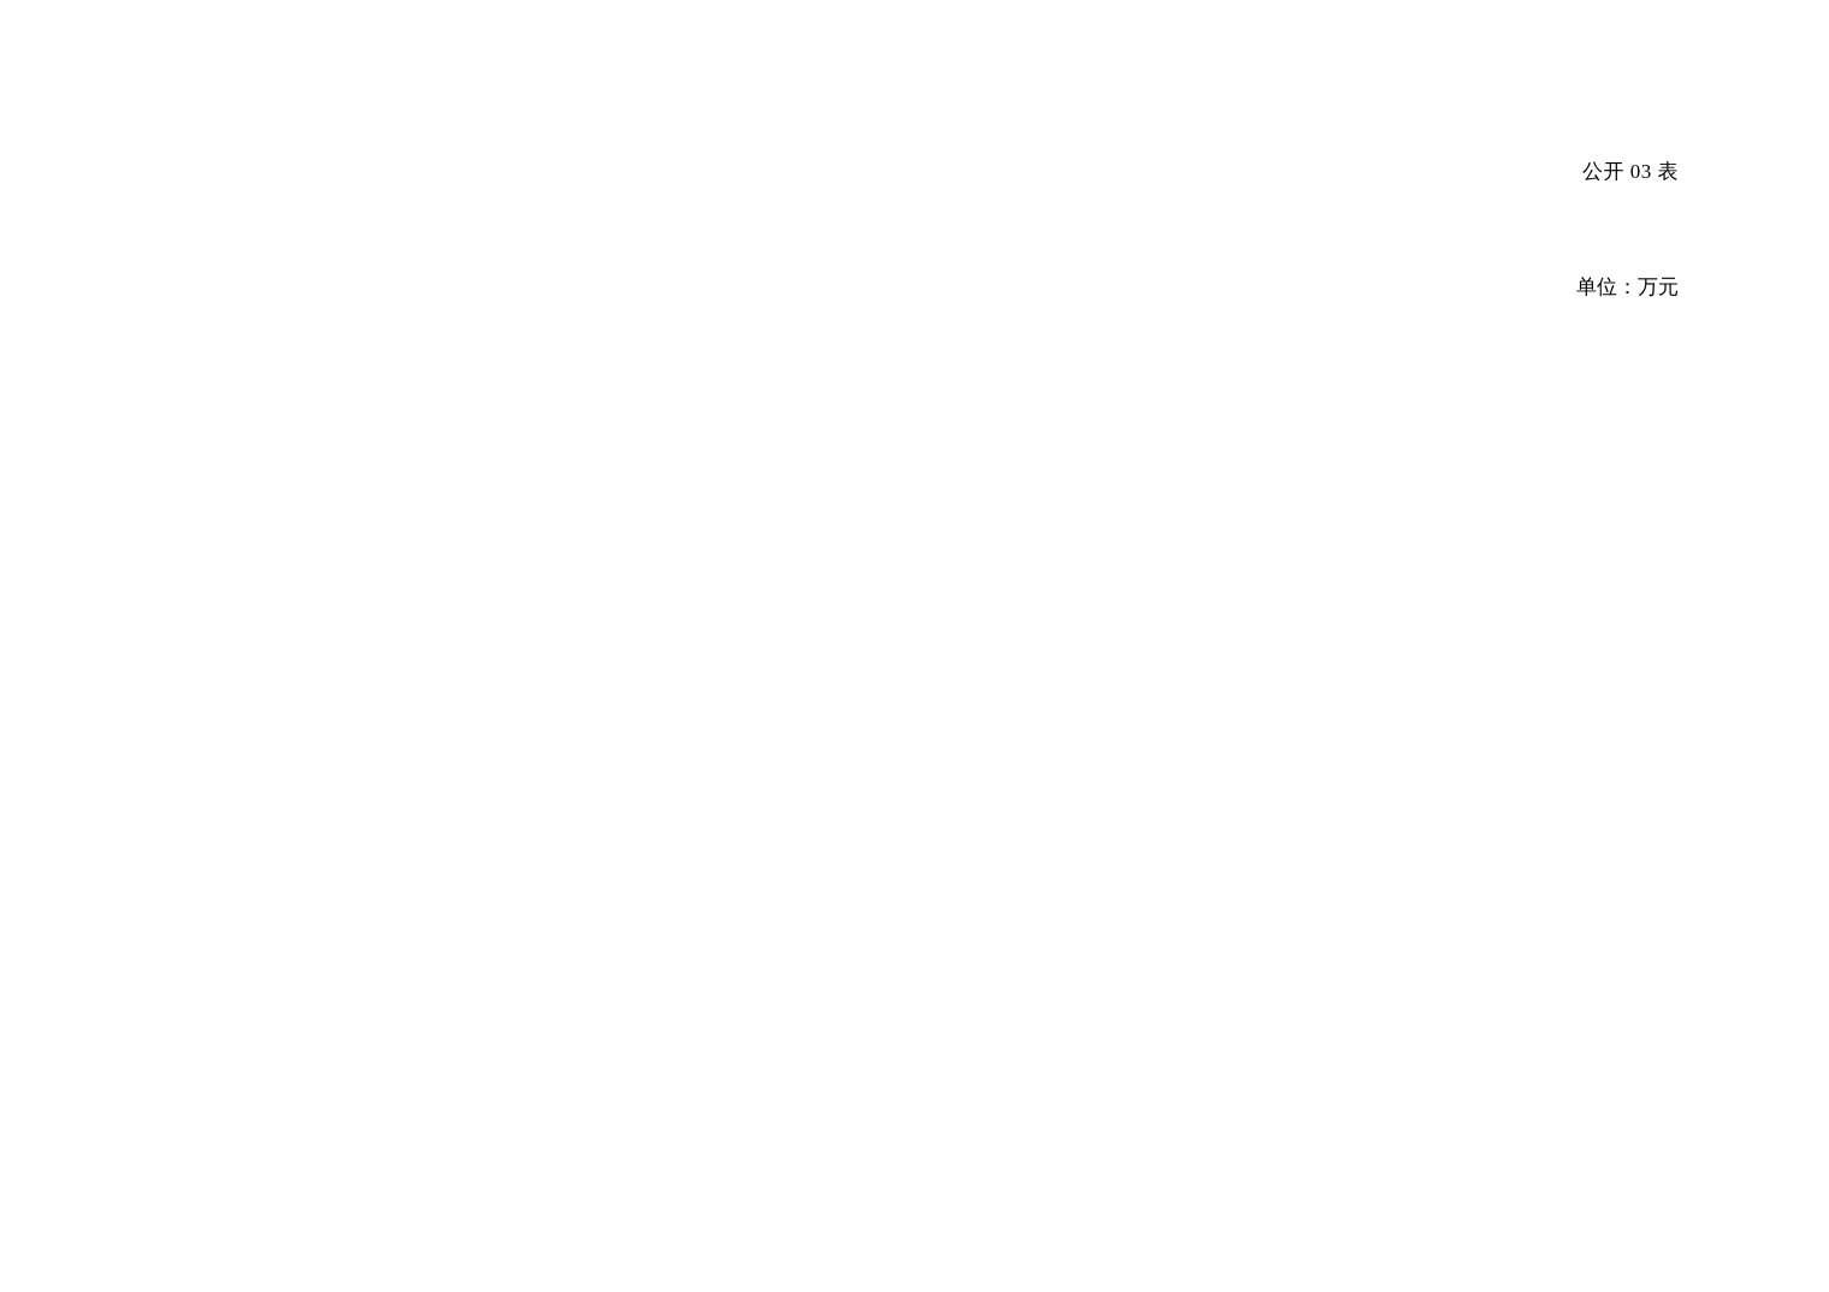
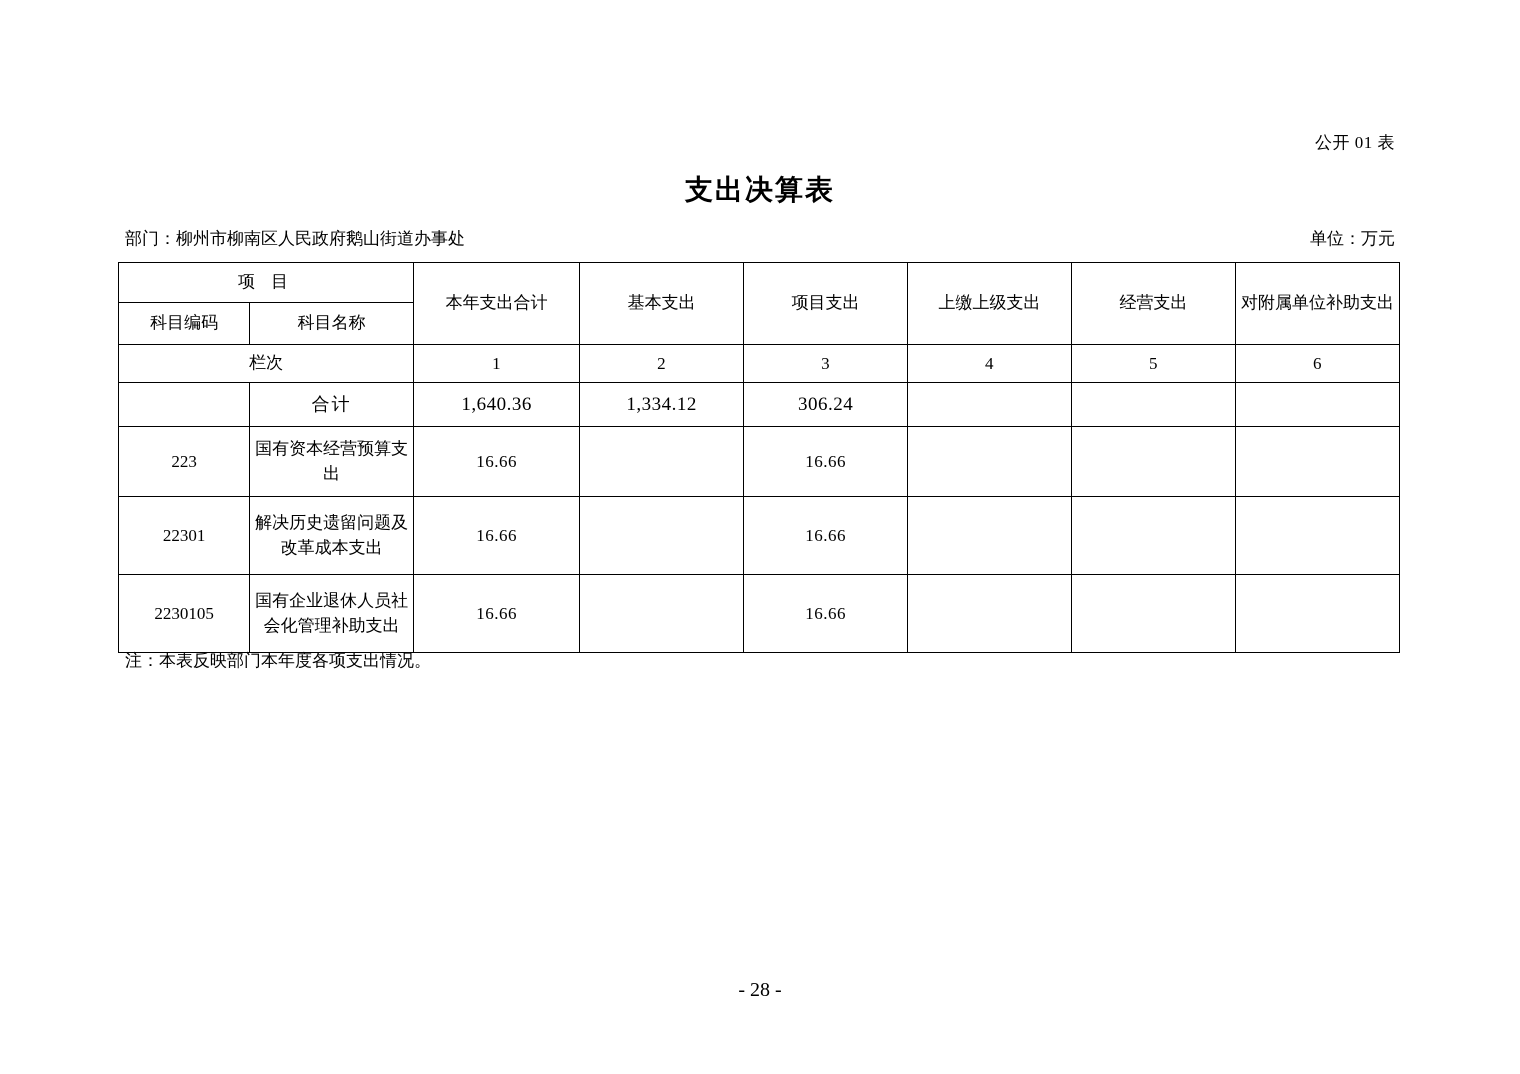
- 公开 03 表
+ 公开 01 表
+ 支出决算表
+ 部门：柳州市柳南区人民政府鹅山街道办事处
  单位：万元
+ 项 目	本年支出合计	基本支出	项目支出	上缴上级支出	经营支出	对附属单位补助支出
+ 科目编码	科目名称
+ 栏次	1	2	3	4	5	6
+ 	合计	1,640.36	1,334.12	306.24
+ 223	国有资本经营预算支出	16.66		16.66
+ 22301	解决历史遗留问题及改革成本支出	16.66		16.66
+ 2230105	国有企业退休人员社会化管理补助支出	16.66		16.66
+ 注：本表反映部门本年度各项支出情况。
+ - 28 -
